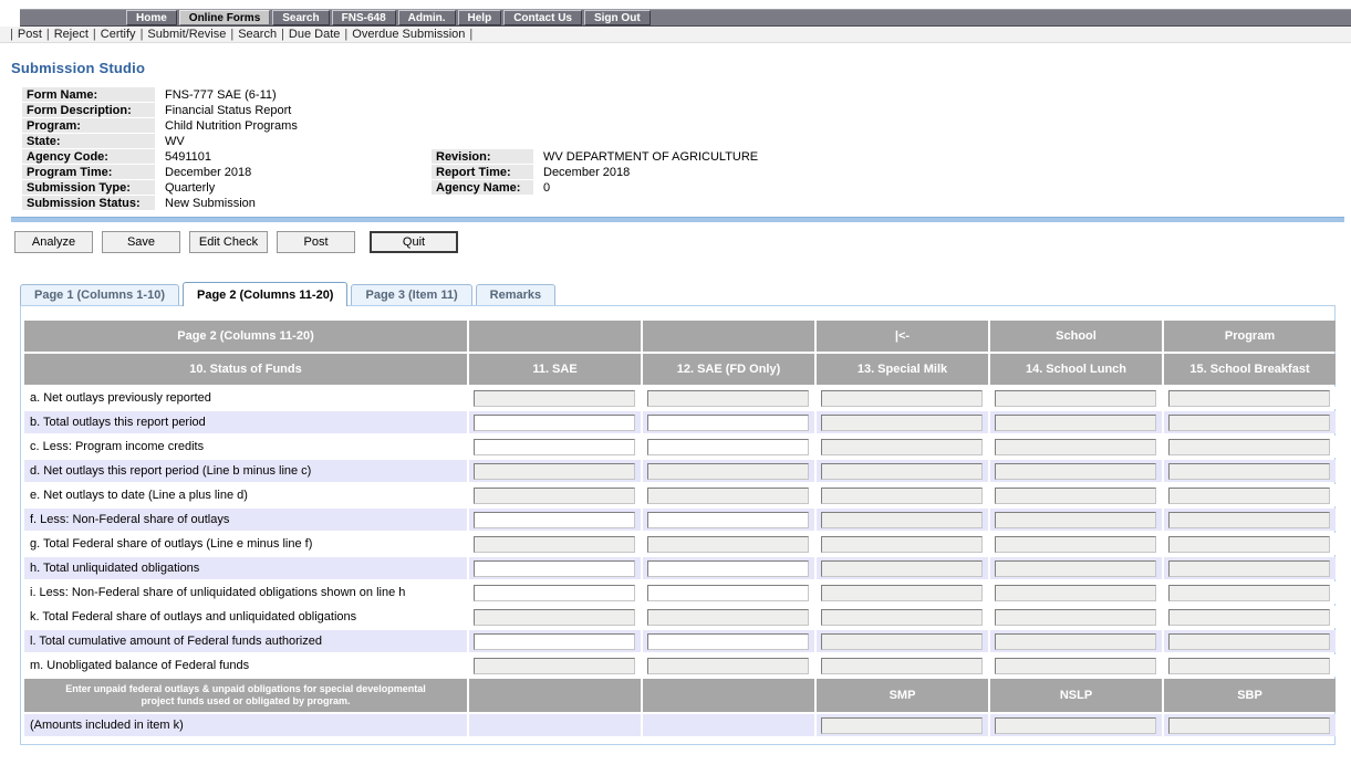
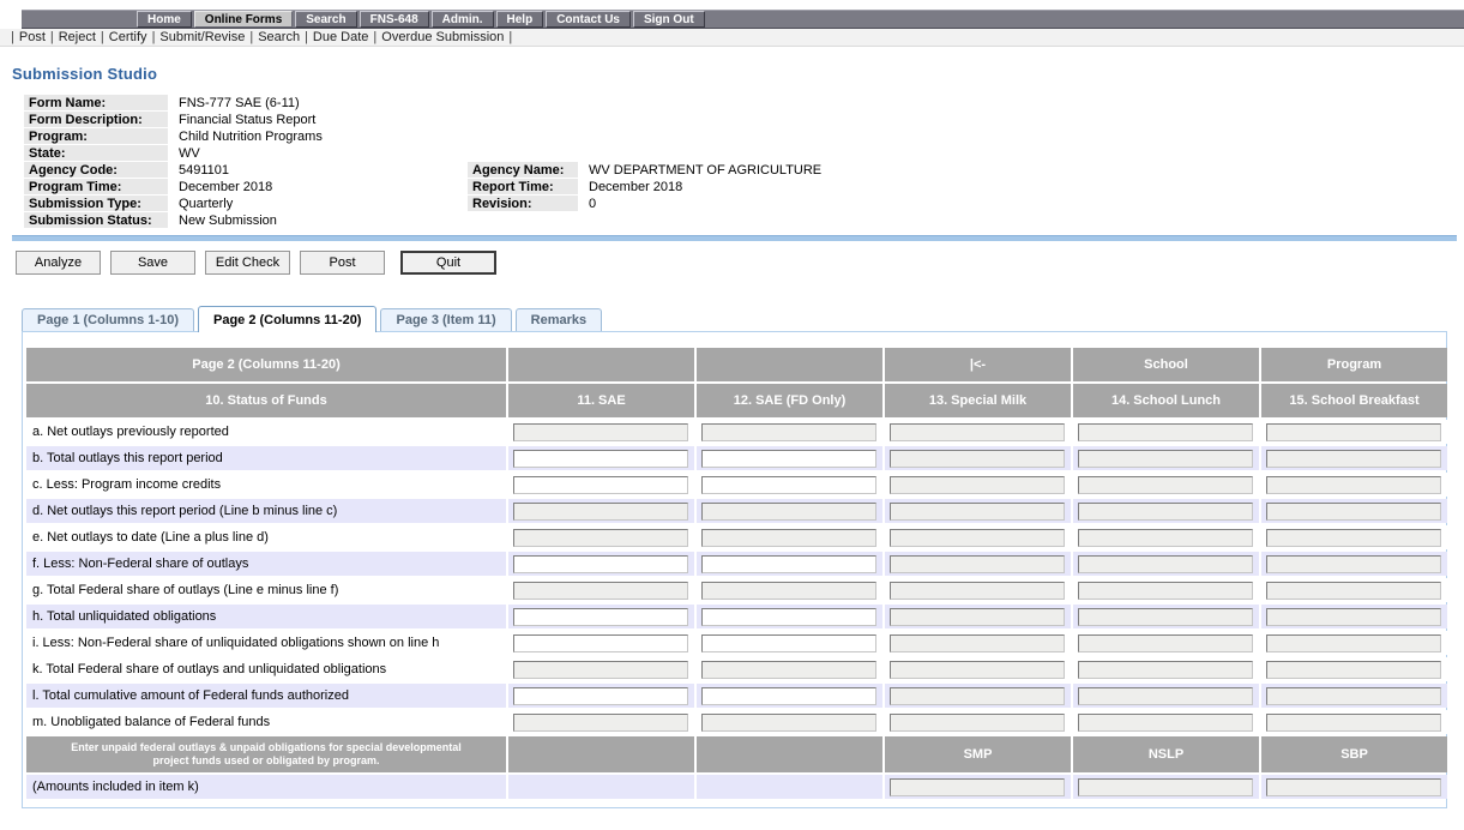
  Home
  Online Forms
  Search
  FNS-648
  Admin.
  Help
  Contact Us
  Sign Out
  | Post | Reject | Certify | Submit/Revise | Search | Due Date | Overdue Submission |
  Submission Studio
  Form Name:	FNS-777 SAE (6-11)
  Form Description:	Financial Status Report
  Program:	Child Nutrition Programs
  State:	WV
- Agency Code:	5491101	Revision:	WV DEPARTMENT OF AGRICULTURE
+ Agency Code:	5491101	Agency Name:	WV DEPARTMENT OF AGRICULTURE
  Program Time:	December 2018	Report Time:	December 2018
- Submission Type:	Quarterly	Agency Name:	0
+ Submission Type:	Quarterly	Revision:	0
  Submission Status:	New Submission
  Analyze
  Save
  Edit Check
  Post
  Quit
  Page 1 (Columns 1-10)
  Page 2 (Columns 11-20)
  Page 3 (Item 11)
  Remarks
  Page 2 (Columns 11-20)			|<-	School	Program
  10. Status of Funds	11. SAE	12. SAE (FD Only)	13. Special Milk	14. School Lunch	15. School Breakfast
  a. Net outlays previously reported
  b. Total outlays this report period
  c. Less: Program income credits
  d. Net outlays this report period (Line b minus line c)
  e. Net outlays to date (Line a plus line d)
  f. Less: Non-Federal share of outlays
  g. Total Federal share of outlays (Line e minus line f)
  h. Total unliquidated obligations
  i. Less: Non-Federal share of unliquidated obligations shown on line h
  k. Total Federal share of outlays and unliquidated obligations
  l. Total cumulative amount of Federal funds authorized
  m. Unobligated balance of Federal funds
  Enter unpaid federal outlays & unpaid obligations for special developmental project funds used or obligated by program.			SMP	NSLP	SBP
  (Amounts included in item k)
